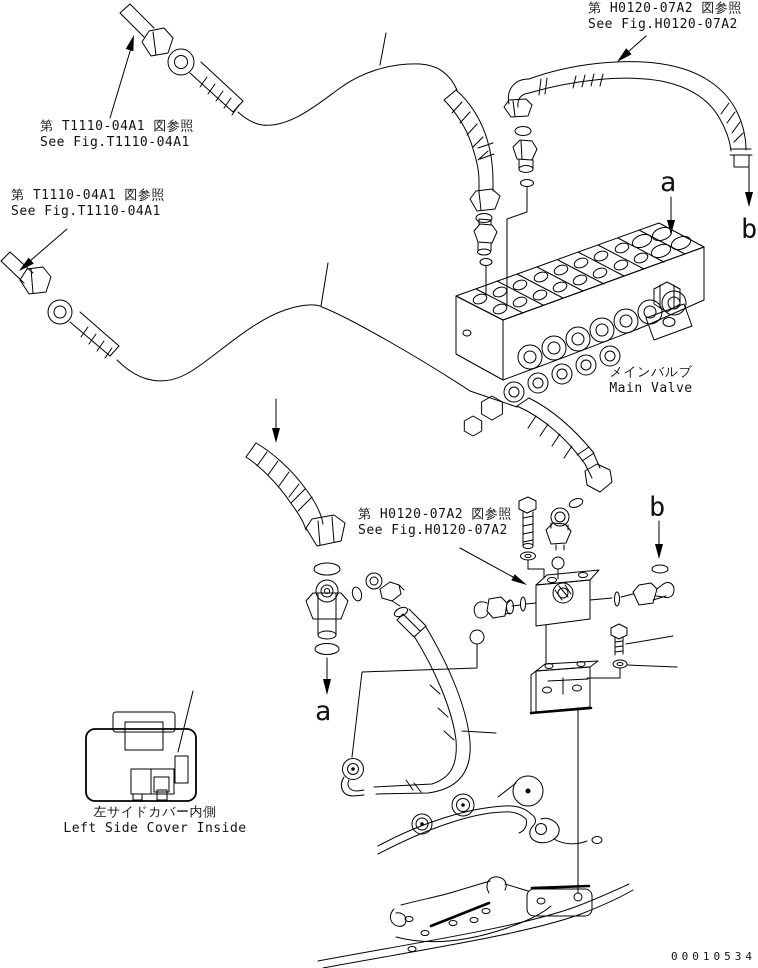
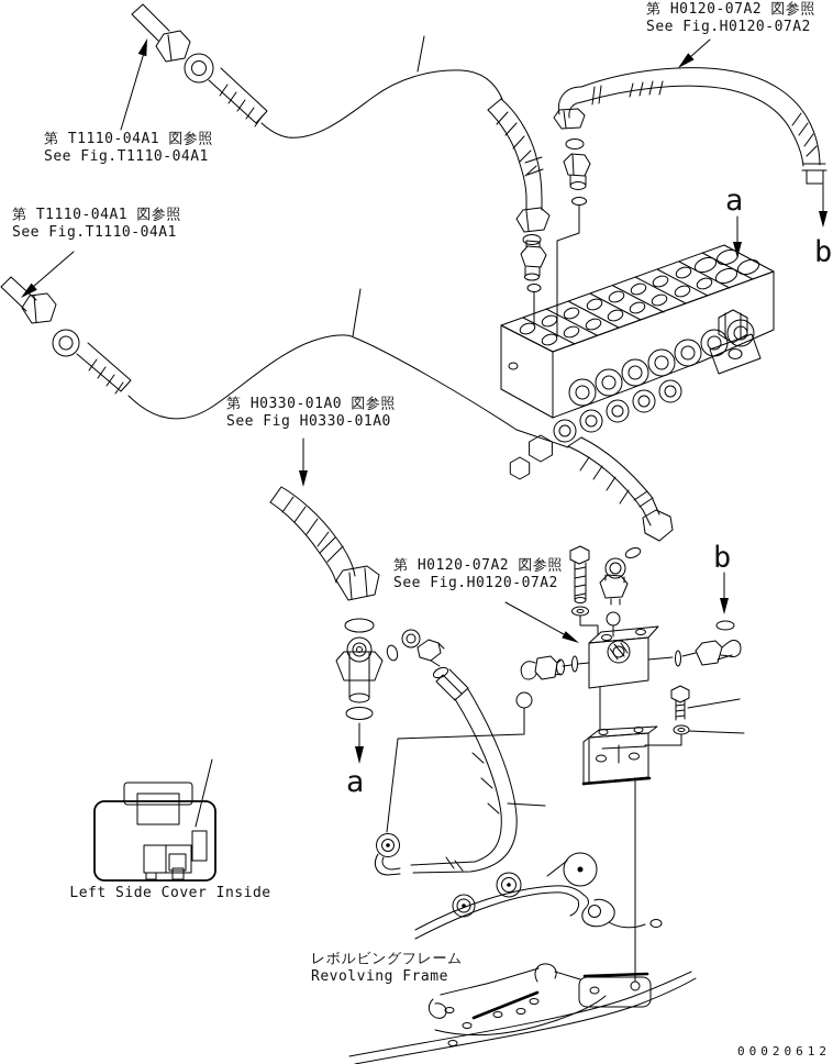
  第 T1110-04A1 図参照
  See Fig.T1110-04A1
  第 T1110-04A1 図参照
  See Fig.T1110-04A1
  第 H0120-07A2 図参照
  See Fig.H0120-07A2
+ 第 H0330-01A0 図参照
+ See Fig H0330-01A0
  第 H0120-07A2 図参照
  See Fig.H0120-07A2
- メインバルブ
- Main Valve
- 左サイドカバー内側
  Left Side Cover Inside
+ レボルビングフレーム
+ Revolving Frame
  a
  b
  a
  b
- 00010534
+ 00020612
